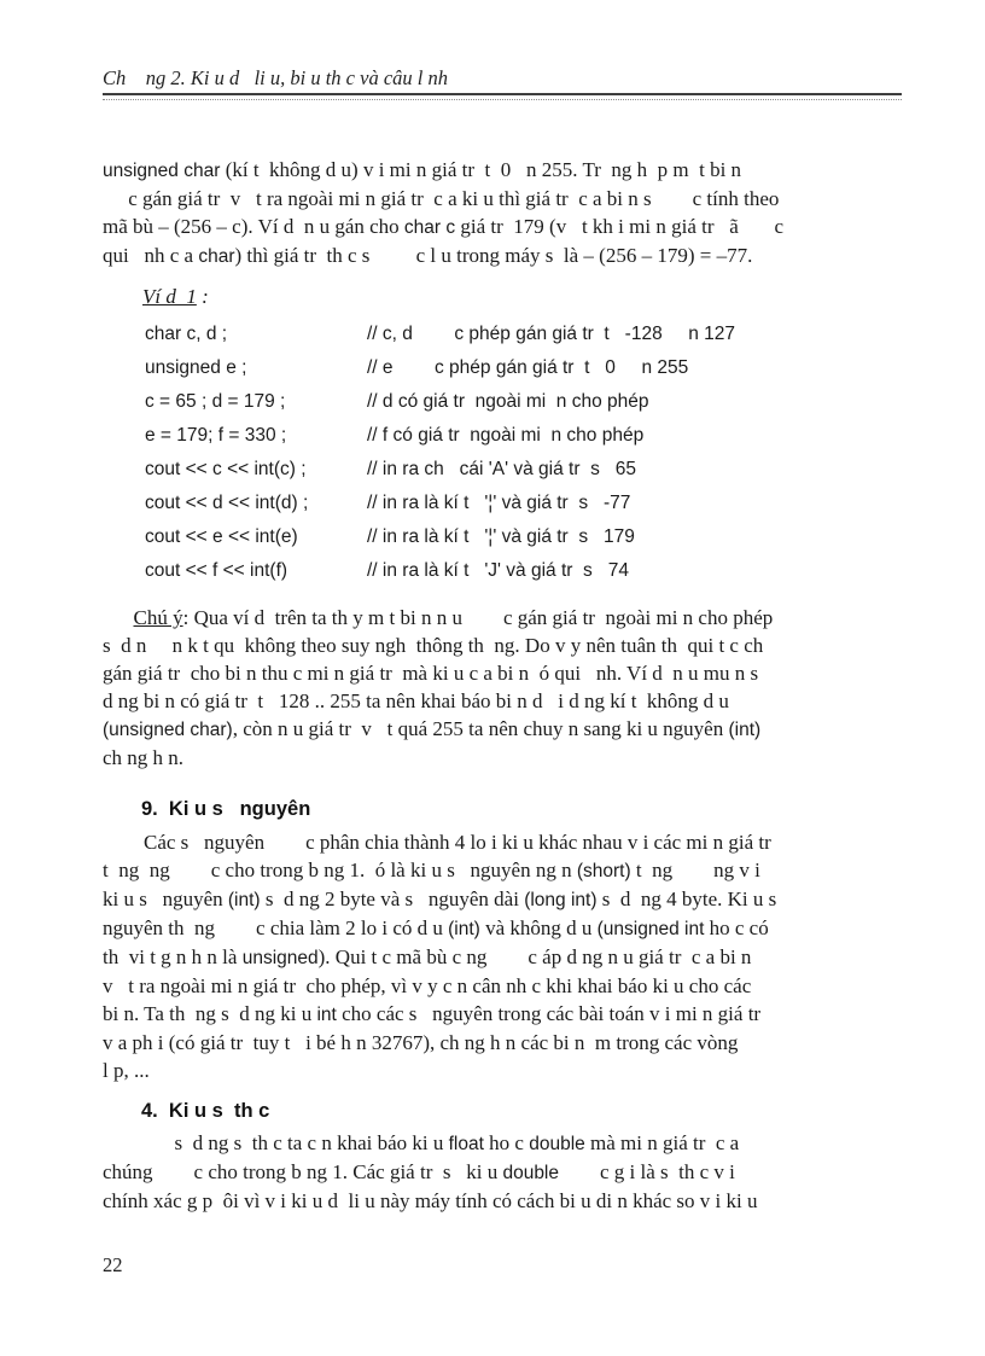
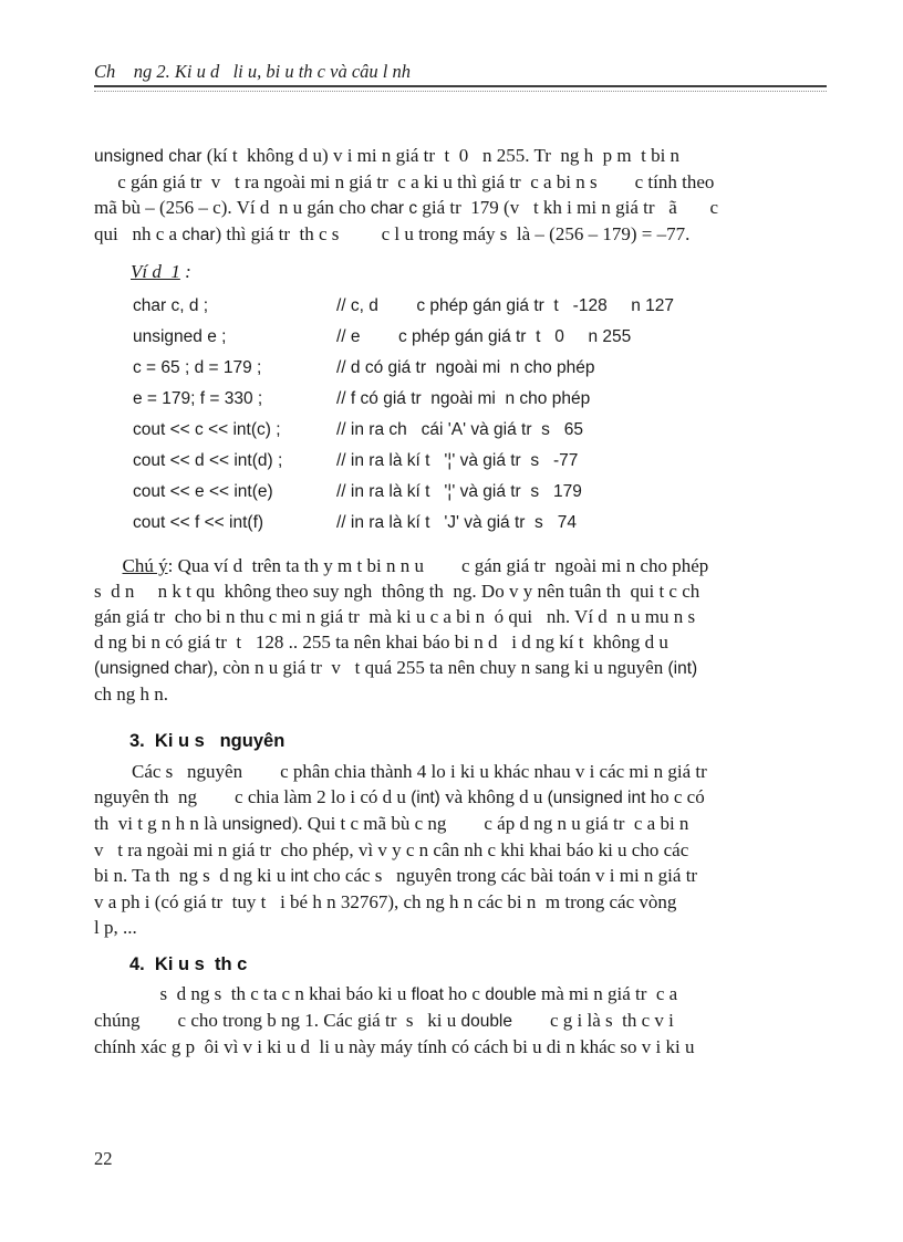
  Ch ng 2. Ki u d li u, bi u th c và câu l nh
  unsigned char (kí t không d u) v i mi n giá tr t 0 n 255. Tr ng h p m t bi n
  c gán giá tr v t ra ngoài mi n giá tr c a ki u thì giá tr c a bi n s c tính theo
  mã bù – (256 – c). Ví d n u gán cho char c giá tr 179 (v t kh i mi n giá tr ã c
  qui nh c a char) thì giá tr th c s c l u trong máy s là – (256 – 179) = –77.
  Ví d 1 :
  char c, d ;
  // c, d c phép gán giá tr t -128 n 127
  unsigned e ;
  // e c phép gán giá tr t 0 n 255
  c = 65 ; d = 179 ;
  // d có giá tr ngoài mi n cho phép
  e = 179; f = 330 ;
  // f có giá tr ngoài mi n cho phép
  cout << c << int(c) ;
  // in ra ch cái 'A' và giá tr s 65
  cout << d << int(d) ;
  // in ra là kí t '¦' và giá tr s -77
  cout << e << int(e)
  // in ra là kí t '¦' và giá tr s 179
  cout << f << int(f)
  // in ra là kí t 'J' và giá tr s 74
  Chú ý: Qua ví d trên ta th y m t bi n n u c gán giá tr ngoài mi n cho phép
  s d n n k t qu không theo suy ngh thông th ng. Do v y nên tuân th qui t c ch
  gán giá tr cho bi n thu c mi n giá tr mà ki u c a bi n ó qui nh. Ví d n u mu n s
  d ng bi n có giá tr t 128 .. 255 ta nên khai báo bi n d i d ng kí t không d u
  (unsigned char), còn n u giá tr v t quá 255 ta nên chuy n sang ki u nguyên (int)
  ch ng h n.
- 9. Ki u s nguyên
+ 3. Ki u s nguyên
  Các s nguyên c phân chia thành 4 lo i ki u khác nhau v i các mi n giá tr
- t ng ng c cho trong b ng 1. ó là ki u s nguyên ng n (short) t ng ng v i
- ki u s nguyên (int) s d ng 2 byte và s nguyên dài (long int) s d ng 4 byte. Ki u s
  nguyên th ng c chia làm 2 lo i có d u (int) và không d u (unsigned int ho c có
  th vi t g n h n là unsigned). Qui t c mã bù c ng c áp d ng n u giá tr c a bi n
  v t ra ngoài mi n giá tr cho phép, vì v y c n cân nh c khi khai báo ki u cho các
  bi n. Ta th ng s d ng ki u int cho các s nguyên trong các bài toán v i mi n giá tr
  v a ph i (có giá tr tuy t i bé h n 32767), ch ng h n các bi n m trong các vòng
  l p, ...
  4. Ki u s th c
  s d ng s th c ta c n khai báo ki u float ho c double mà mi n giá tr c a
  chúng c cho trong b ng 1. Các giá tr s ki u double c g i là s th c v i
  chính xác g p ôi vì v i ki u d li u này máy tính có cách bi u di n khác so v i ki u
  22
